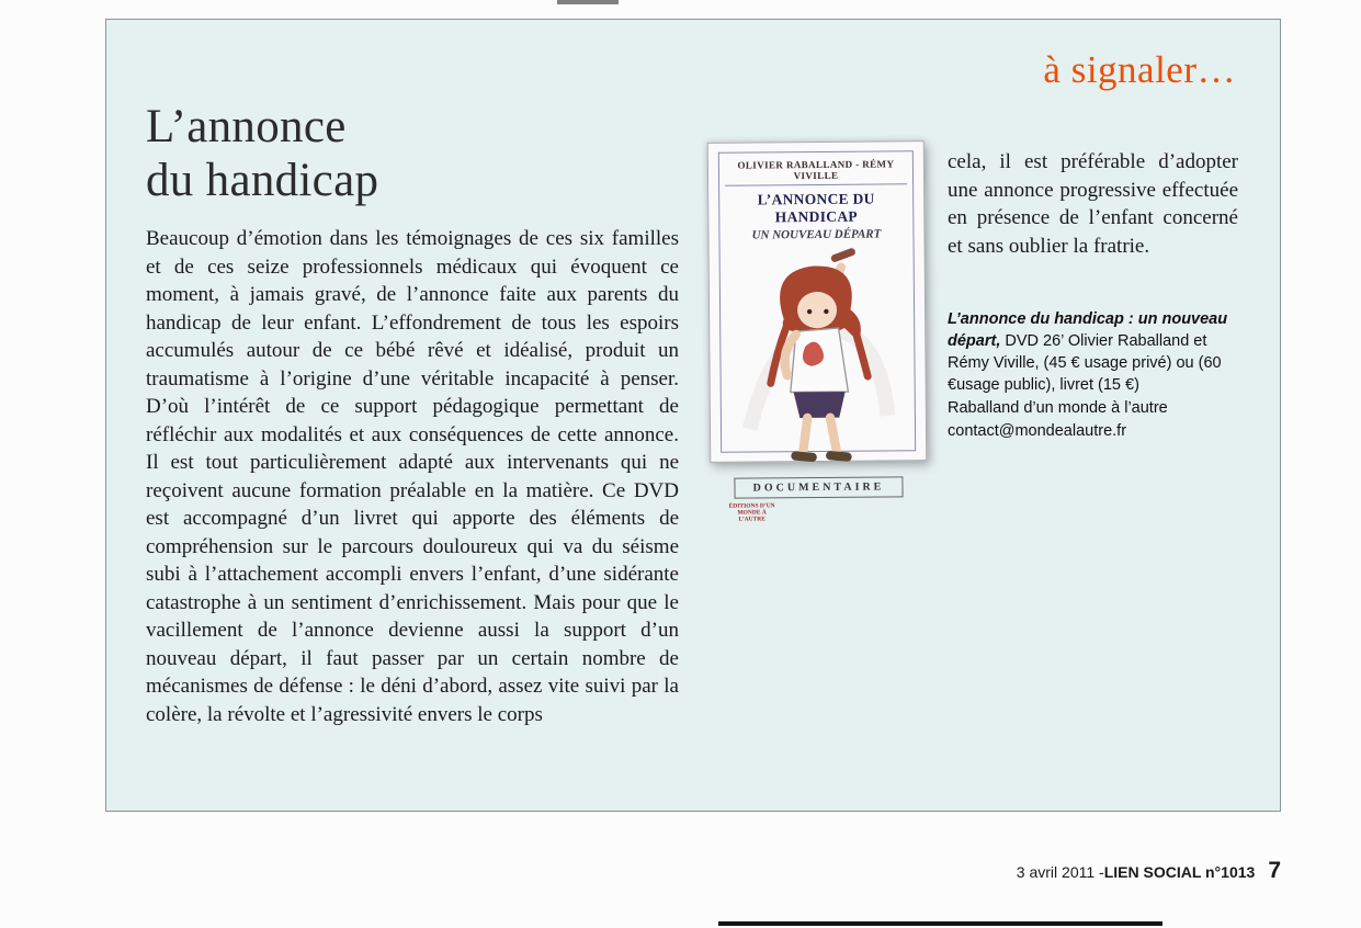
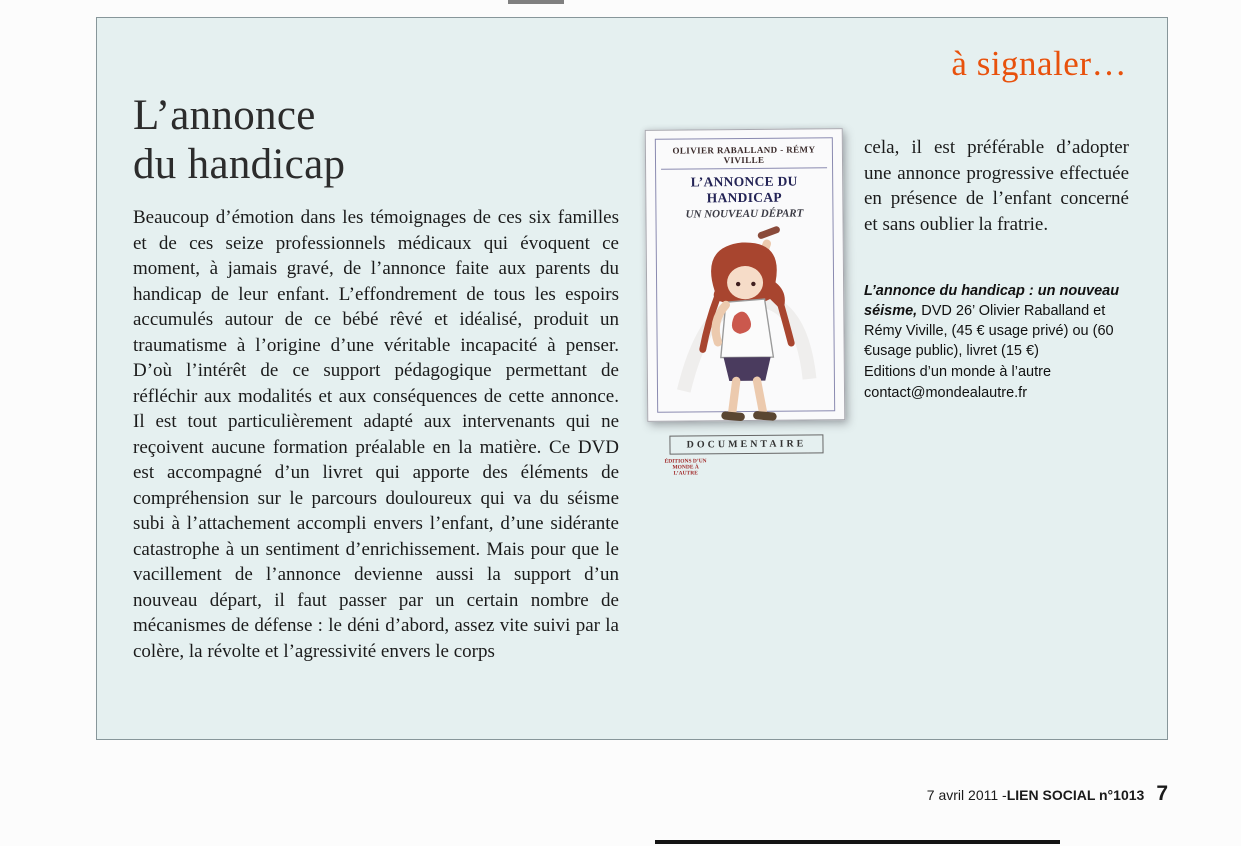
  à signaler…
  L’annonce
  du handicap
  Beaucoup d’émotion dans les témoignages de ces six familles et de ces seize professionnels médicaux qui évoquent ce moment, à jamais gravé, de l’annonce faite aux parents du handicap de leur enfant. L’effondrement de tous les espoirs accumulés autour de ce bébé rêvé et idéalisé, produit un traumatisme à l’origine d’une véritable incapacité à penser. D’où l’intérêt de ce support pédagogique permettant de réfléchir aux modalités et aux conséquences de cette annonce. Il est tout particulièrement adapté aux intervenants qui ne reçoivent aucune formation préalable en la matière. Ce DVD est accompagné d’un livret qui apporte des éléments de compréhension sur le parcours douloureux qui va du séisme subi à l’attachement accompli envers l’enfant, d’une sidérante catastrophe à un sentiment d’enrichissement. Mais pour que le vacillement de l’annonce devienne aussi la support d’un nouveau départ, il faut passer par un certain nombre de mécanismes de défense : le déni d’abord, assez vite suivi par la colère, la révolte et l’agressivité envers le corps
  OLIVIER RABALLAND - RÉMY VIVILLE
  L’ANNONCE DU HANDICAP
  UN NOUVEAU DÉPART
  DOCUMENTAIRE
  cela, il est préférable d’adopter une annonce progressive effectuée en présence de l’enfant concerné et sans oublier la fratrie.
- L’annonce du handicap : un nouveau départ, DVD 26’ Olivier Raballand et Rémy Viville, (45 € usage privé) ou (60 €usage public), livret (15 €)
+ L’annonce du handicap : un nouveau séisme, DVD 26’ Olivier Raballand et Rémy Viville, (45 € usage privé) ou (60 €usage public), livret (15 €)
- Raballand d’un monde à l’autre
+ Editions d’un monde à l’autre
  contact@mondealautre.fr
- 3 avril 2011 -
+ 7 avril 2011 -
  LIEN SOCIAL n°1013
  7
